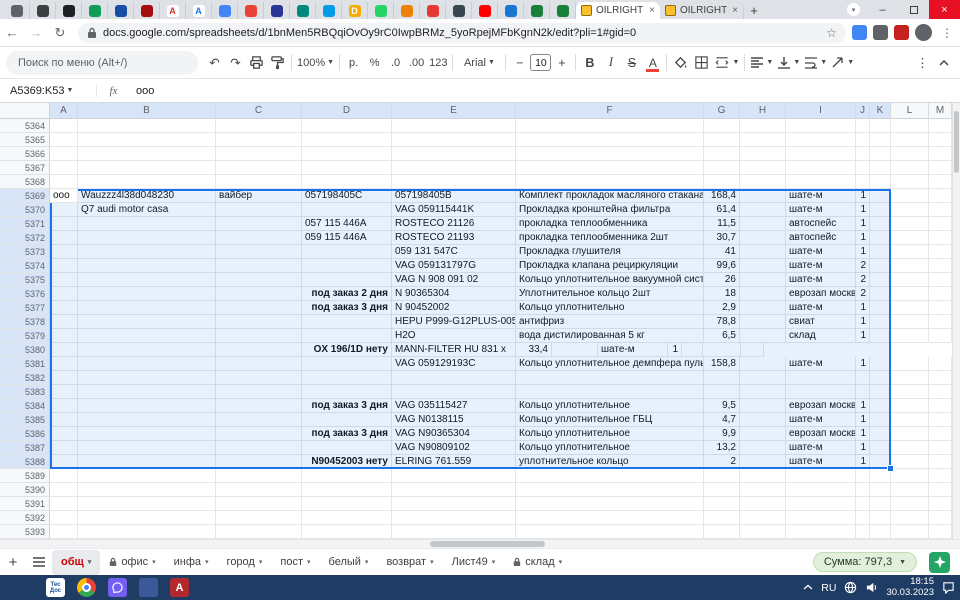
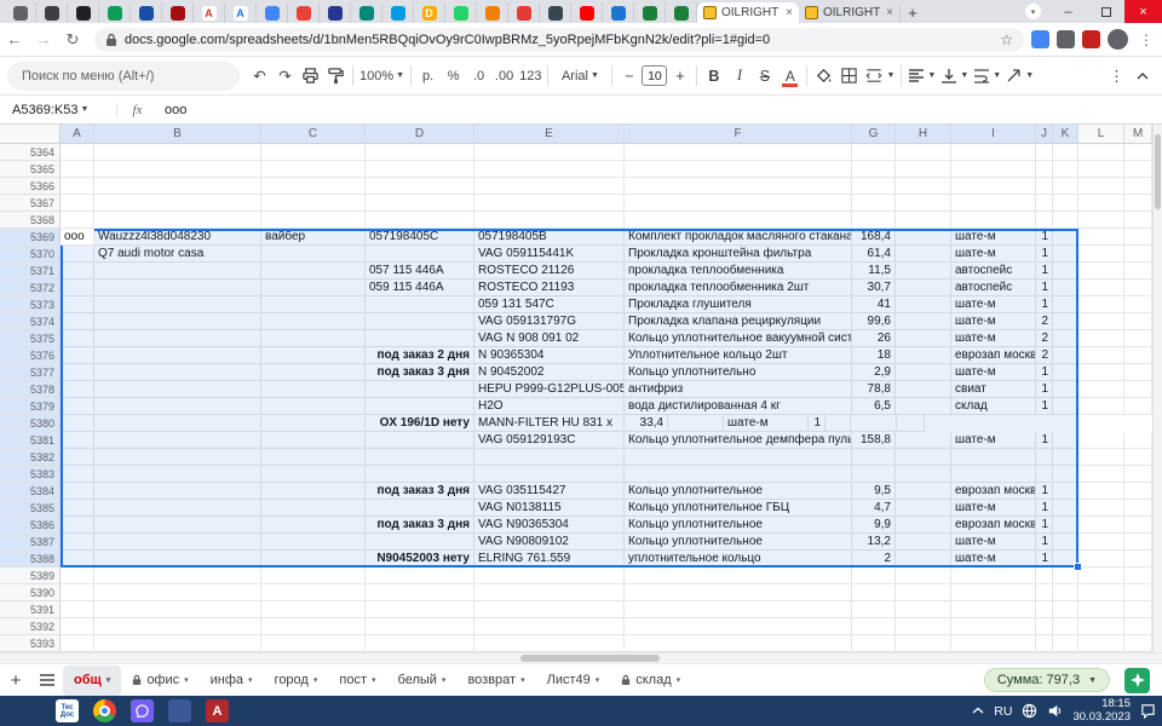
  A
  A
  D
  OILRIGHT
  ×
  OILRIGHT
  ×
  +
  –
  ×
  ←
  →
  ↻
  docs.google.com/spreadsheets/d/1bnMen5RBQqiOvOy9rC0IwpBRMz_5yoRpejMFbKgnN2k/edit?pli=1#gid=0
  ☆
  ⋮
  Поиск по меню (Alt+/)
  ↶
  ↷
  100%
  р.
  %
  .0
  .00
  123
  Arial
  −
  10
  +
  B
  I
  S
  A
  ⋮
  A5369:K53
  fx
  ooo
  A
  B
  C
  D
  E
  F
  G
  H
  I
  J
  K
  L
  M
  5364
  5365
  5366
  5367
  5368
  5369
  ooo
  Wauzzz4l38d048230
  вайбер
  057198405C
  057198405B
  Комплект прокладок масляного стакана
  168,4
  шате-м
  1
  5370
  Q7 audi motor casa
  VAG 059115441K
  Прокладка кронштейна фильтра
  61,4
  шате-м
  1
  5371
  057 115 446A
  ROSTECO 21126
  прокладка теплообменника
  11,5
  автоспейс
  1
  5372
  059 115 446A
  ROSTECO 21193
  прокладка теплообменника 2шт
  30,7
  автоспейс
  1
  5373
  059 131 547C
  Прокладка глушителя
  41
  шате-м
  1
  5374
  VAG 059131797G
  Прокладка клапана рециркуляции
  99,6
  шате-м
  2
  5375
  VAG N 908 091 02
  Кольцо уплотнительное вакуумной сист
  26
  шате-м
  2
  5376
  под заказ 2 дня
  N 90365304
  Уплотнительное кольцо 2шт
  18
  еврозап москв
  2
  5377
  под заказ 3 дня
  N 90452002
  Кольцо уплотнительно
  2,9
  шате-м
  1
  5378
  HEPU P999-G12PLUS-005
  антифриз
  78,8
  свиат
  1
  5379
  H2O
- вода дистилированная 5 кг
+ вода дистилированная 4 кг
  6,5
  склад
  1
  5380
  OX 196/1D нету
  MANN-FILTER HU 831 x
  33,4
  шате-м
  1
  5381
  VAG 059129193C
  Кольцо уплотнительное демпфера пуль
  158,8
  шате-м
  1
  5382
  5383
  5384
  под заказ 3 дня
  VAG 035115427
  Кольцо уплотнительное
  9,5
  еврозап москв
  1
  5385
  VAG N0138115
  Кольцо уплотнительное ГБЦ
  4,7
  шате-м
  1
  5386
  под заказ 3 дня
  VAG N90365304
  Кольцо уплотнительное
  9,9
  еврозап москв
  1
  5387
  VAG N90809102
  Кольцо уплотнительное
  13,2
  шате-м
  1
  5388
  N90452003 нету
  ELRING 761.559
  уплотнительное кольцо
  2
  шате-м
  1
  5389
  5390
  5391
  5392
  5393
  +
  общ
  офис
  инфа
  город
  пост
  белый
  возврат
  Лист49
  склад
  Сумма: 797,3
  А
  RU
  18:15
  30.03.2023
